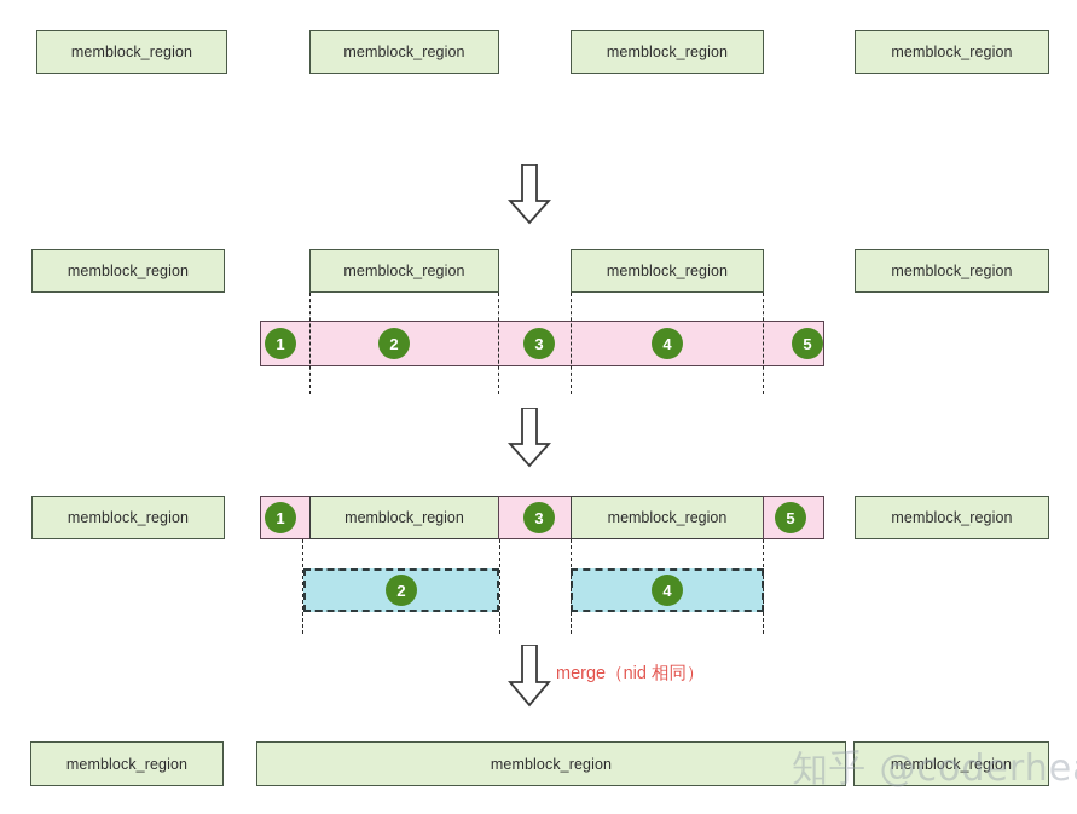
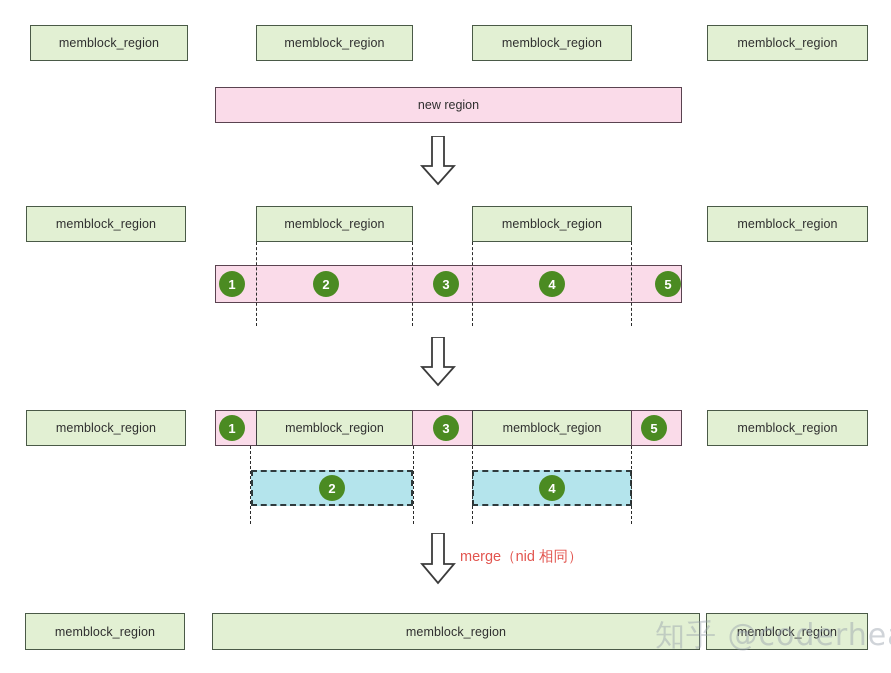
  memblock_region
  memblock_region
  memblock_region
  memblock_region
+ new region
  memblock_region
  memblock_region
  memblock_region
  memblock_region
  1
  2
  3
  4
  5
  memblock_region
  memblock_region
  memblock_region
  memblock_region
  1
  3
  5
  2
  4
  merge（nid 相同）
  memblock_region
  memblock_region
  memblock_region
  知乎 @coderhe
